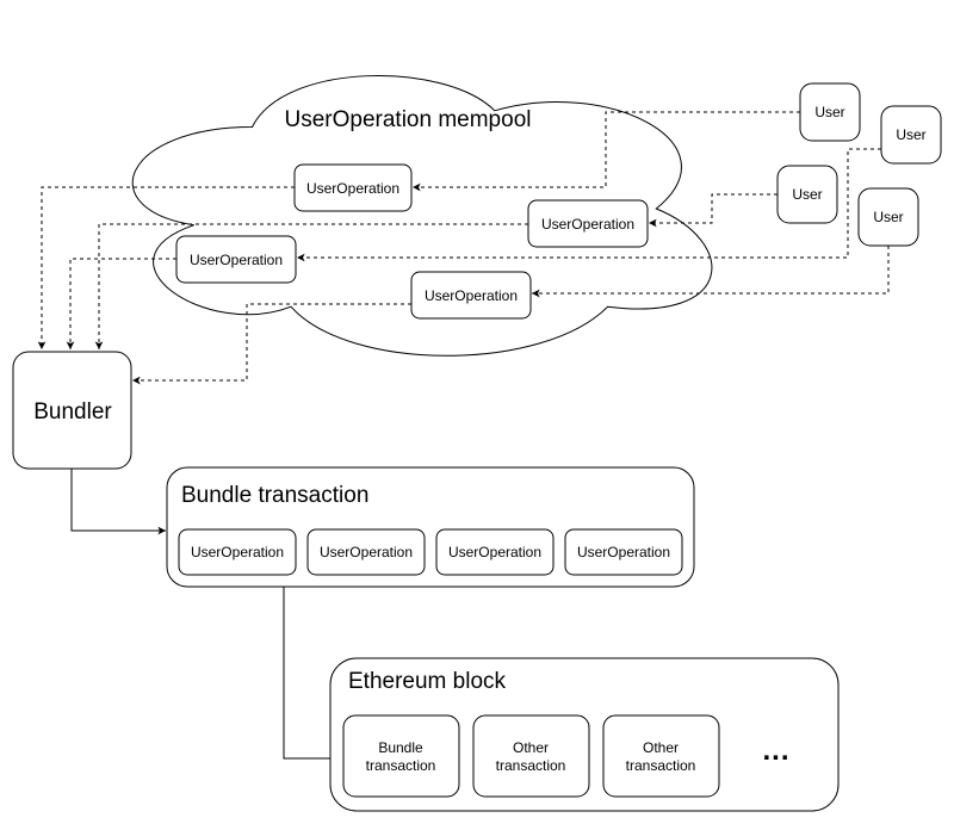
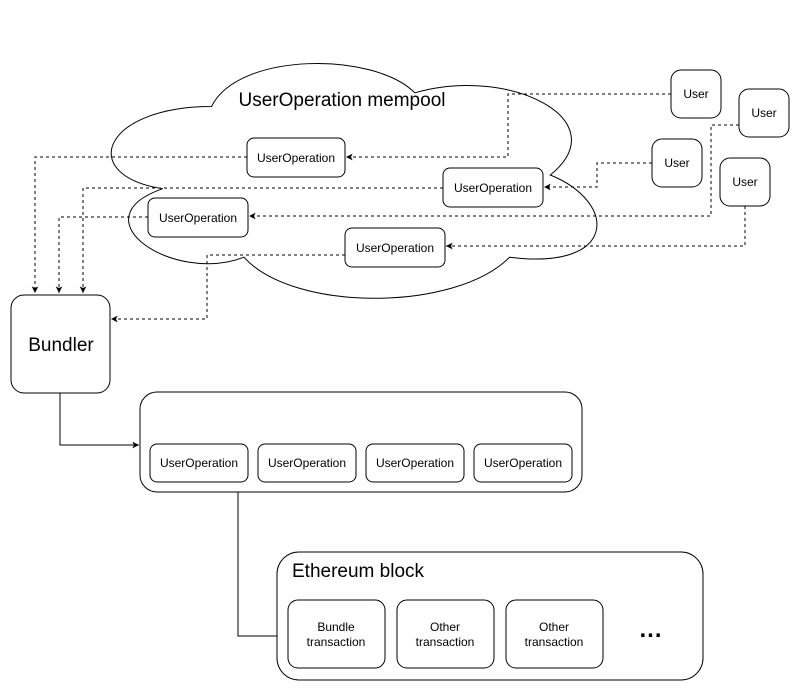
  UserOperation mempool
  UserOperation
  UserOperation
  UserOperation
  UserOperation
  User
  User
  User
  User
  Bundler
- Bundle transaction
  UserOperation
  UserOperation
  UserOperation
  UserOperation
  Ethereum block
  Bundle
  transaction
  Other
  transaction
  Other
  transaction
  ...
